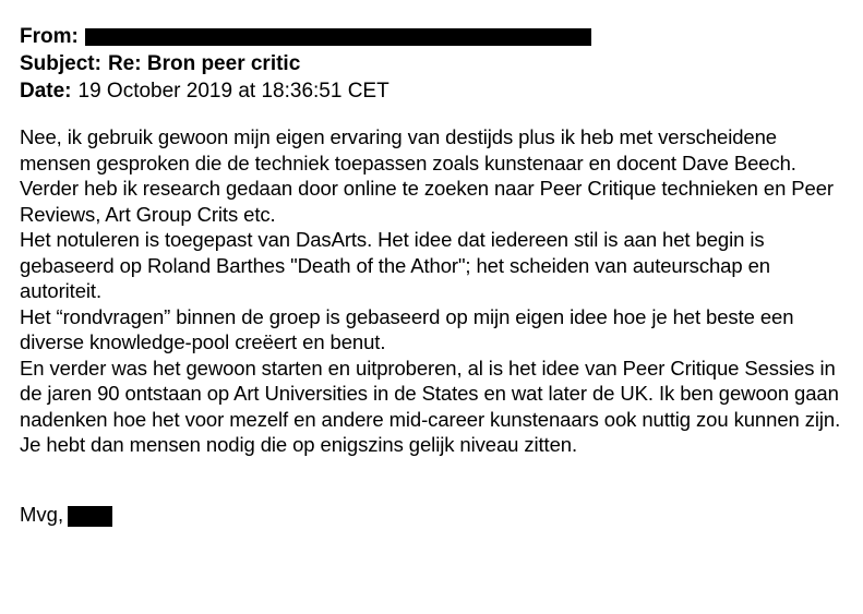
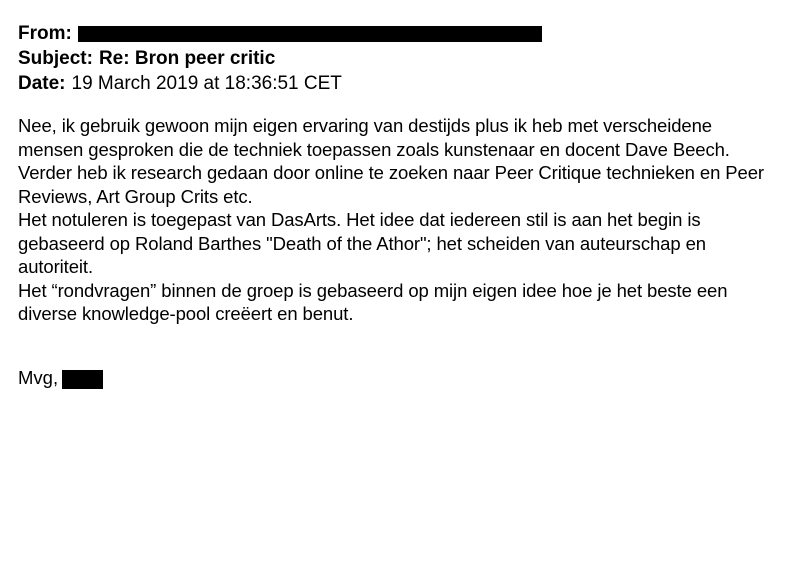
  From:
  Subject:
  Re: Bron peer critic
  Date:
- 19 October 2019 at 18:36:51 CET
+ 19 March 2019 at 18:36:51 CET
  Nee, ik gebruik gewoon mijn eigen ervaring van destijds plus ik heb met verscheidene mensen gesproken die de techniek toepassen zoals kunstenaar en docent Dave Beech. Verder heb ik research gedaan door online te zoeken naar Peer Critique technieken en Peer Reviews, Art Group Crits etc.
  Het notuleren is toegepast van DasArts. Het idee dat iedereen stil is aan het begin is gebaseerd op Roland Barthes "Death of the Athor"; het scheiden van auteurschap en autoriteit.
  Het “rondvragen” binnen de groep is gebaseerd op mijn eigen idee hoe je het beste een diverse knowledge-pool creëert en benut.
- En verder was het gewoon starten en uitproberen, al is het idee van Peer Critique Sessies in de jaren 90 ontstaan op Art Universities in de States en wat later de UK. Ik ben gewoon gaan nadenken hoe het voor mezelf en andere mid-career kunstenaars ook nuttig zou kunnen zijn. Je hebt dan mensen nodig die op enigszins gelijk niveau zitten.
  Mvg,
